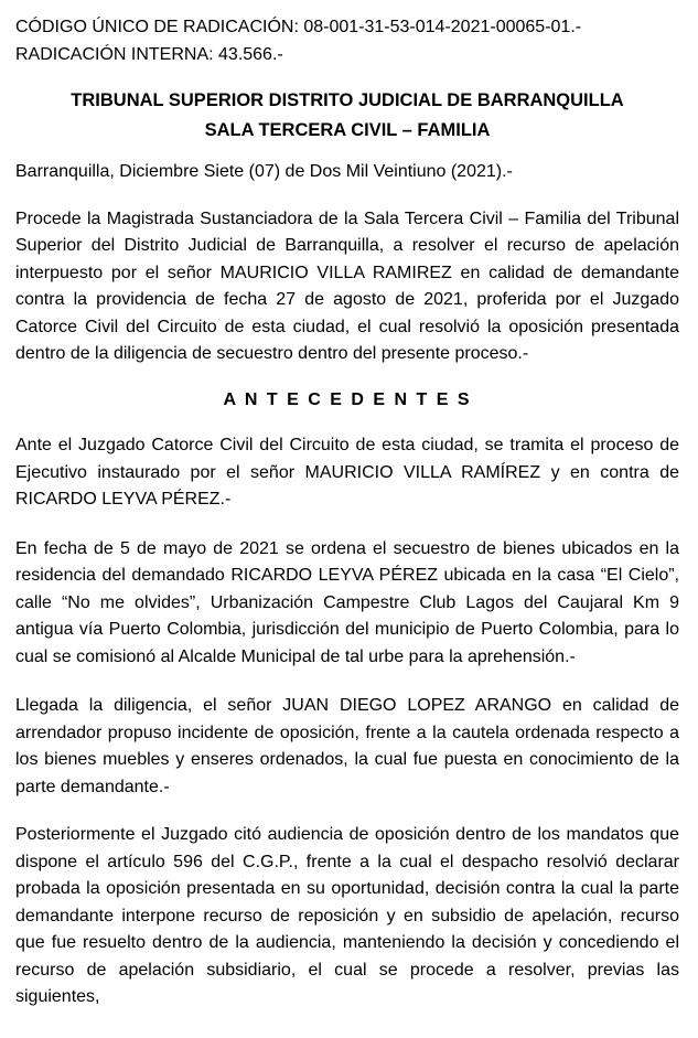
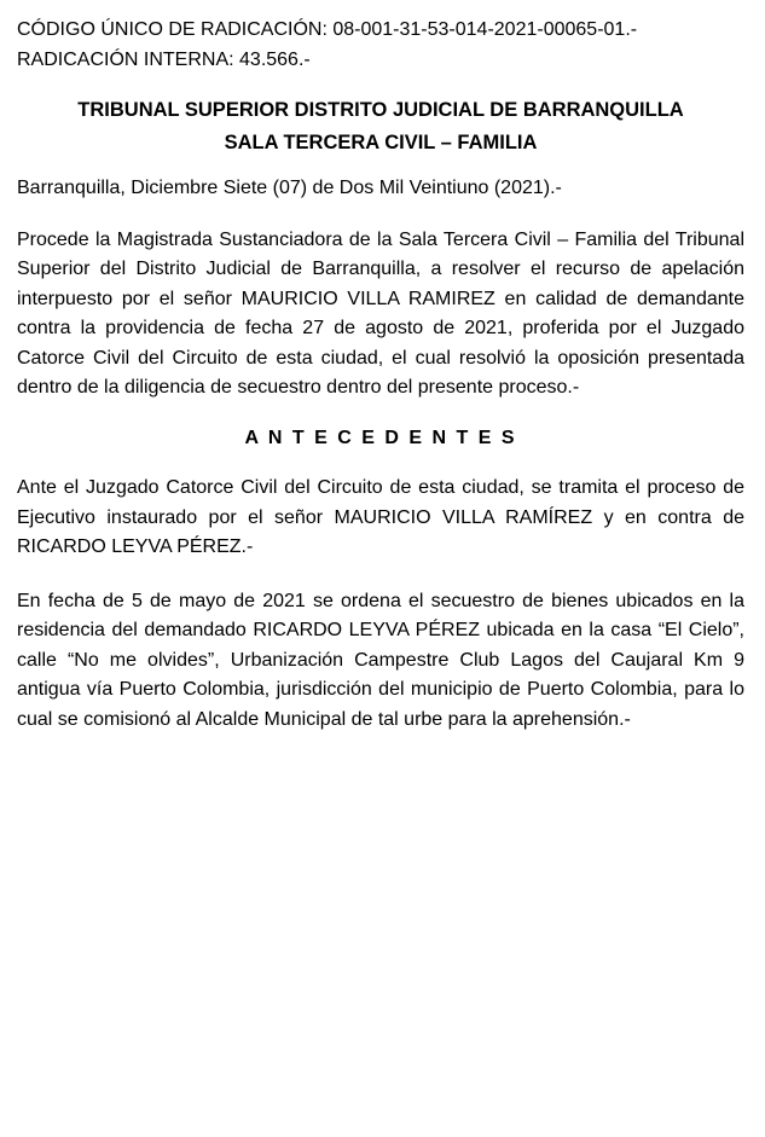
  CÓDIGO ÚNICO DE RADICACIÓN: 08-001-31-53-014-2021-00065-01.-
  RADICACIÓN INTERNA: 43.566.-
  TRIBUNAL SUPERIOR DISTRITO JUDICIAL DE BARRANQUILLA
  SALA TERCERA CIVIL – FAMILIA
  Barranquilla, Diciembre Siete (07) de Dos Mil Veintiuno (2021).-
  Procede la Magistrada Sustanciadora de la Sala Tercera Civil – Familia del Tribunal Superior del Distrito Judicial de Barranquilla, a resolver el recurso de apelación interpuesto por el señor MAURICIO VILLA RAMIREZ en calidad de demandante contra la providencia de fecha 27 de agosto de 2021, proferida por el Juzgado Catorce Civil del Circuito de esta ciudad, el cual resolvió la oposición presentada dentro de la diligencia de secuestro dentro del presente proceso.-
  A N T E C E D E N T E S
  Ante el Juzgado Catorce Civil del Circuito de esta ciudad, se tramita el proceso de Ejecutivo instaurado por el señor MAURICIO VILLA RAMÍREZ y en contra de RICARDO LEYVA PÉREZ.-
  En fecha de 5 de mayo de 2021 se ordena el secuestro de bienes ubicados en la residencia del demandado RICARDO LEYVA PÉREZ ubicada en la casa “El Cielo”, calle “No me olvides”, Urbanización Campestre Club Lagos del Caujaral Km 9 antigua vía Puerto Colombia, jurisdicción del municipio de Puerto Colombia, para lo cual se comisionó al Alcalde Municipal de tal urbe para la aprehensión.-
- Llegada la diligencia, el señor JUAN DIEGO LOPEZ ARANGO en calidad de arrendador propuso incidente de oposición, frente a la cautela ordenada respecto a los bienes muebles y enseres ordenados, la cual fue puesta en conocimiento de la parte demandante.-
- Posteriormente el Juzgado citó audiencia de oposición dentro de los mandatos que dispone el artículo 596 del C.G.P., frente a la cual el despacho resolvió declarar probada la oposición presentada en su oportunidad, decisión contra la cual la parte demandante interpone recurso de reposición y en subsidio de apelación, recurso que fue resuelto dentro de la audiencia, manteniendo la decisión y concediendo el recurso de apelación subsidiario, el cual se procede a resolver, previas las siguientes,
